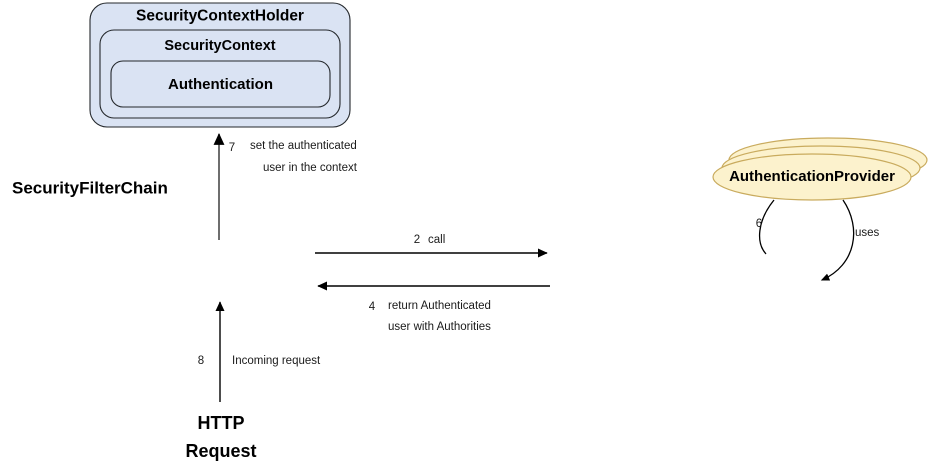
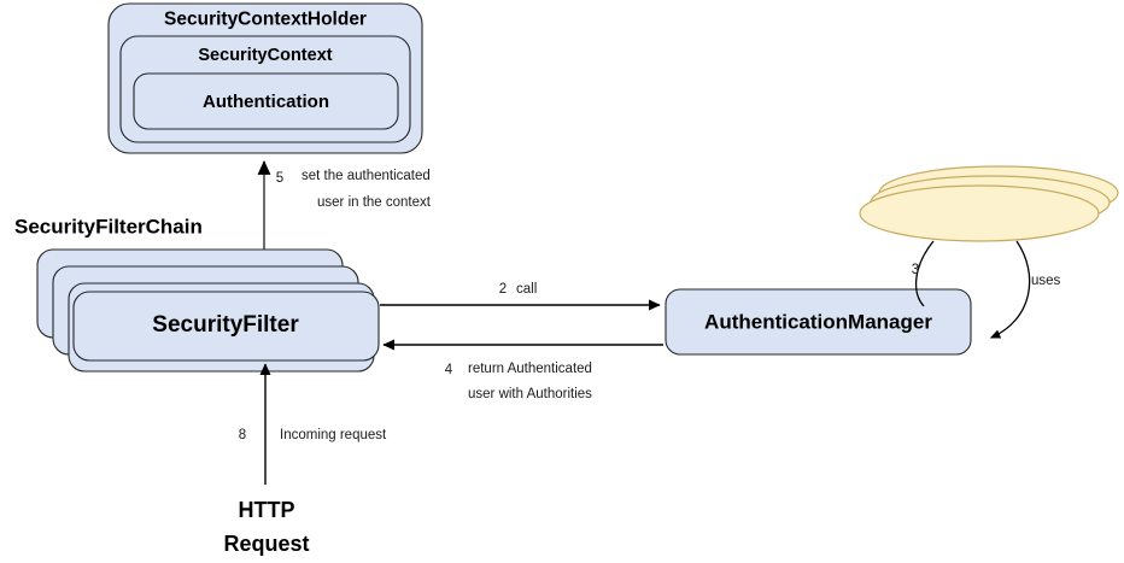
  SecurityContextHolder
  SecurityContext
  Authentication
- 7
+ 5
  set the authenticated
  user in the context
  SecurityFilterChain
+ SecurityFilter
+ AuthenticationManager
  2
  call
  4
  return Authenticated
  user with Authorities
- AuthenticationProvider
- 6
+ 3
  uses
  8
  Incoming request
  HTTP
  Request
